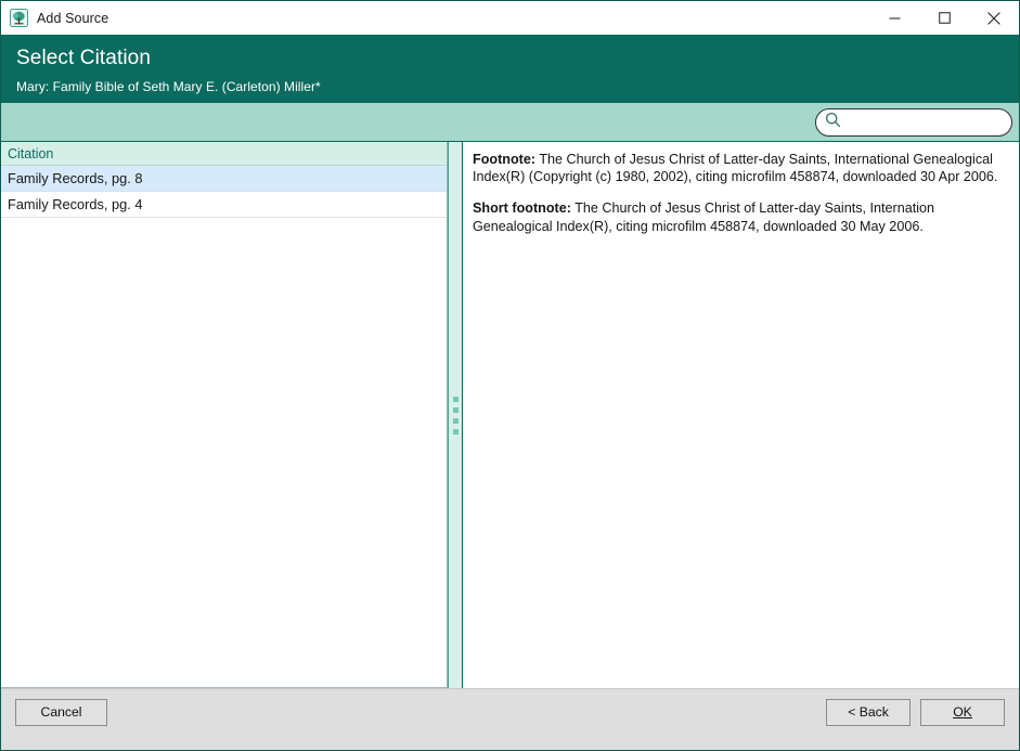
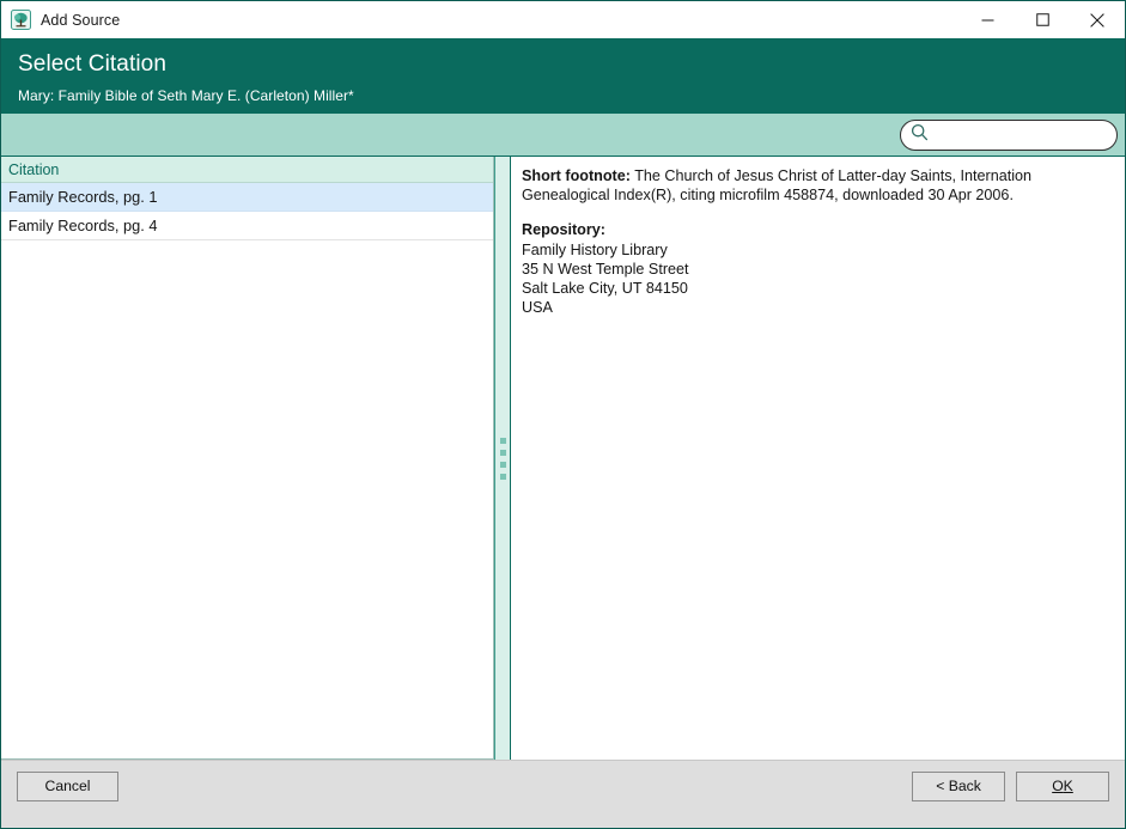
  Add Source
  Select Citation
  Mary: Family Bible of Seth Mary E. (Carleton) Miller*
  Citation
- Family Records, pg. 8
+ Family Records, pg. 1
  Family Records, pg. 4
- Footnote: The Church of Jesus Christ of Latter-day Saints, International Genealogical Index(R) (Copyright (c) 1980, 2002), citing microfilm 458874, downloaded 30 Apr 2006.
- Short footnote: The Church of Jesus Christ of Latter-day Saints, Internation Genealogical Index(R), citing microfilm 458874, downloaded 30 May 2006.
+ Short footnote: The Church of Jesus Christ of Latter-day Saints, Internation Genealogical Index(R), citing microfilm 458874, downloaded 30 Apr 2006.
+ Repository:
+ Family History Library
+ 35 N West Temple Street
+ Salt Lake City, UT 84150
+ USA
  Cancel
  < Back
  O
  K
